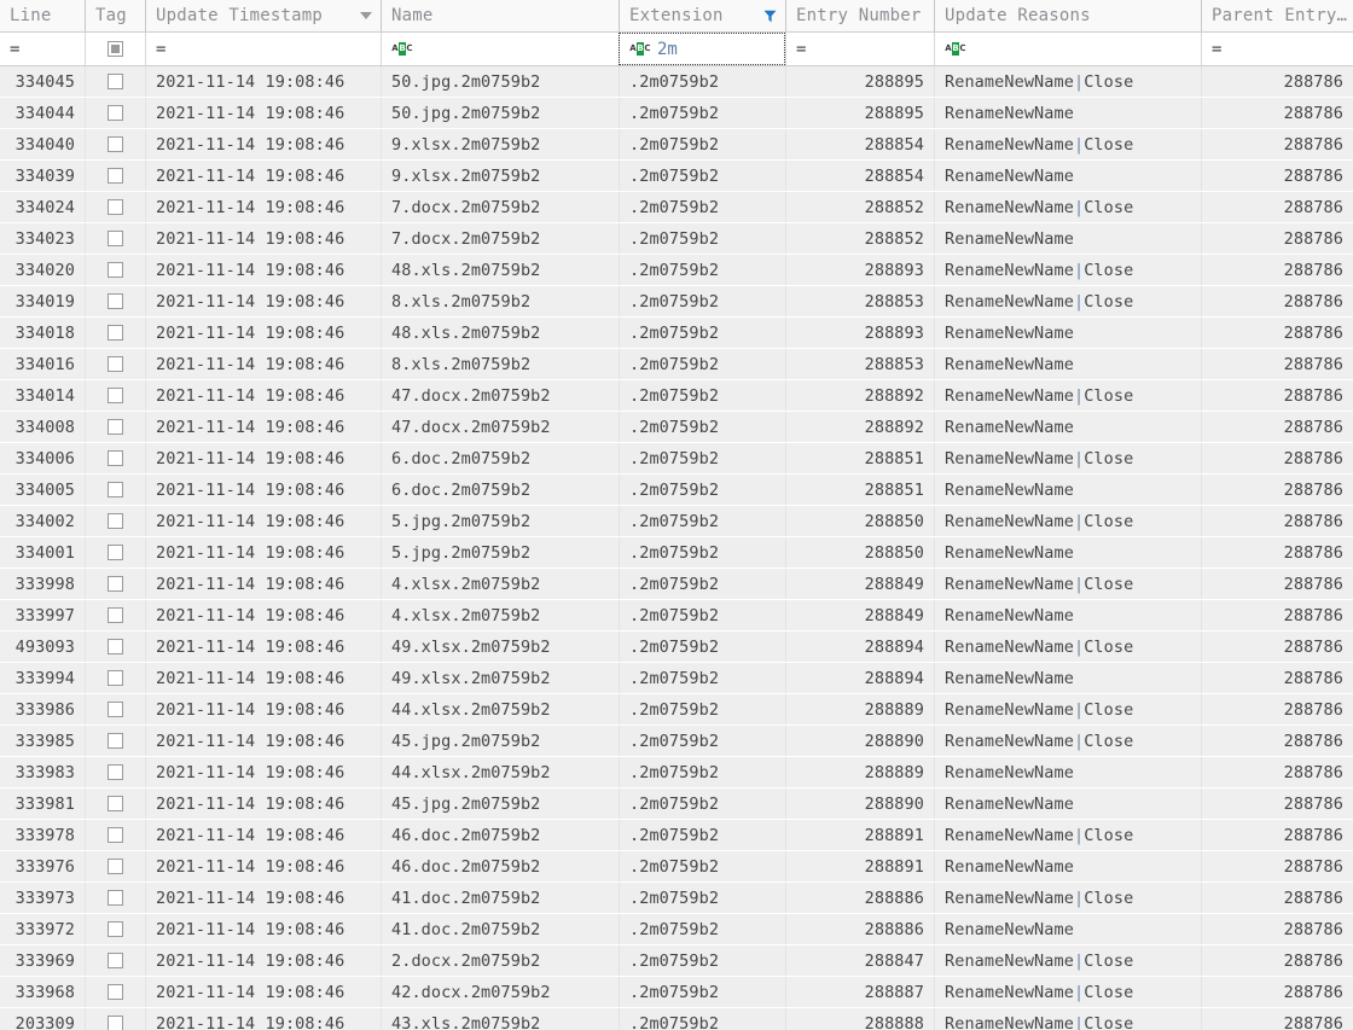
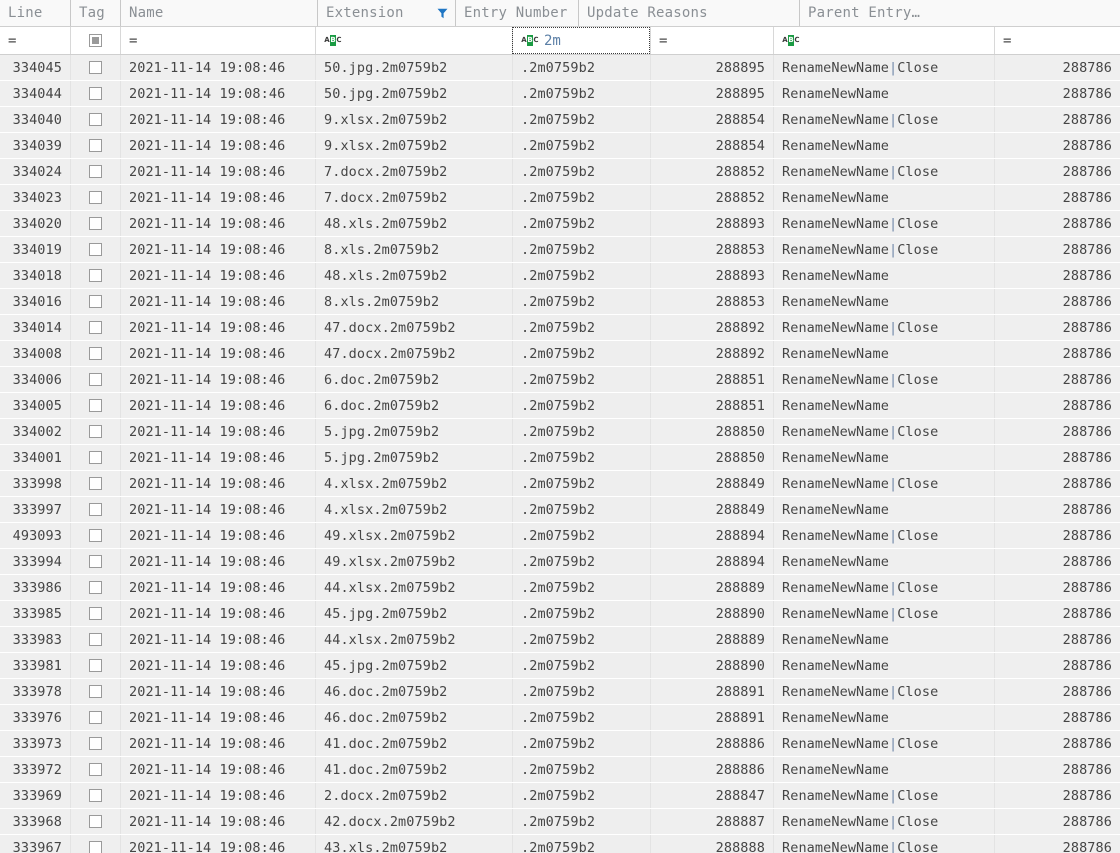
  Line
  Tag
- Update Timestamp
  Name
  Extension
  Entry Number
  Update Reasons
  Parent Entry…
  =
  =
  A
  B
  C
  A
  B
  C
  2m
  =
  A
  B
  C
  =
  334045
  2021-11-14 19:08:46
  50.jpg.2m0759b2
  .2m0759b2
  288895
  RenameNewName
  |
  Close
  288786
  334044
  2021-11-14 19:08:46
  50.jpg.2m0759b2
  .2m0759b2
  288895
  RenameNewName
  288786
  334040
  2021-11-14 19:08:46
  9.xlsx.2m0759b2
  .2m0759b2
  288854
  RenameNewName
  |
  Close
  288786
  334039
  2021-11-14 19:08:46
  9.xlsx.2m0759b2
  .2m0759b2
  288854
  RenameNewName
  288786
  334024
  2021-11-14 19:08:46
  7.docx.2m0759b2
  .2m0759b2
  288852
  RenameNewName
  |
  Close
  288786
  334023
  2021-11-14 19:08:46
  7.docx.2m0759b2
  .2m0759b2
  288852
  RenameNewName
  288786
  334020
  2021-11-14 19:08:46
  48.xls.2m0759b2
  .2m0759b2
  288893
  RenameNewName
  |
  Close
  288786
  334019
  2021-11-14 19:08:46
  8.xls.2m0759b2
  .2m0759b2
  288853
  RenameNewName
  |
  Close
  288786
  334018
  2021-11-14 19:08:46
  48.xls.2m0759b2
  .2m0759b2
  288893
  RenameNewName
  288786
  334016
  2021-11-14 19:08:46
  8.xls.2m0759b2
  .2m0759b2
  288853
  RenameNewName
  288786
  334014
  2021-11-14 19:08:46
  47.docx.2m0759b2
  .2m0759b2
  288892
  RenameNewName
  |
  Close
  288786
  334008
  2021-11-14 19:08:46
  47.docx.2m0759b2
  .2m0759b2
  288892
  RenameNewName
  288786
  334006
  2021-11-14 19:08:46
  6.doc.2m0759b2
  .2m0759b2
  288851
  RenameNewName
  |
  Close
  288786
  334005
  2021-11-14 19:08:46
  6.doc.2m0759b2
  .2m0759b2
  288851
  RenameNewName
  288786
  334002
  2021-11-14 19:08:46
  5.jpg.2m0759b2
  .2m0759b2
  288850
  RenameNewName
  |
  Close
  288786
  334001
  2021-11-14 19:08:46
  5.jpg.2m0759b2
  .2m0759b2
  288850
  RenameNewName
  288786
  333998
  2021-11-14 19:08:46
  4.xlsx.2m0759b2
  .2m0759b2
  288849
  RenameNewName
  |
  Close
  288786
  333997
  2021-11-14 19:08:46
  4.xlsx.2m0759b2
  .2m0759b2
  288849
  RenameNewName
  288786
  493093
  2021-11-14 19:08:46
  49.xlsx.2m0759b2
  .2m0759b2
  288894
  RenameNewName
  |
  Close
  288786
  333994
  2021-11-14 19:08:46
  49.xlsx.2m0759b2
  .2m0759b2
  288894
  RenameNewName
  288786
  333986
  2021-11-14 19:08:46
  44.xlsx.2m0759b2
  .2m0759b2
  288889
  RenameNewName
  |
  Close
  288786
  333985
  2021-11-14 19:08:46
  45.jpg.2m0759b2
  .2m0759b2
  288890
  RenameNewName
  |
  Close
  288786
  333983
  2021-11-14 19:08:46
  44.xlsx.2m0759b2
  .2m0759b2
  288889
  RenameNewName
  288786
  333981
  2021-11-14 19:08:46
  45.jpg.2m0759b2
  .2m0759b2
  288890
  RenameNewName
  288786
  333978
  2021-11-14 19:08:46
  46.doc.2m0759b2
  .2m0759b2
  288891
  RenameNewName
  |
  Close
  288786
  333976
  2021-11-14 19:08:46
  46.doc.2m0759b2
  .2m0759b2
  288891
  RenameNewName
  288786
  333973
  2021-11-14 19:08:46
  41.doc.2m0759b2
  .2m0759b2
  288886
  RenameNewName
  |
  Close
  288786
  333972
  2021-11-14 19:08:46
  41.doc.2m0759b2
  .2m0759b2
  288886
  RenameNewName
  288786
  333969
  2021-11-14 19:08:46
  2.docx.2m0759b2
  .2m0759b2
  288847
  RenameNewName
  |
  Close
  288786
  333968
  2021-11-14 19:08:46
  42.docx.2m0759b2
  .2m0759b2
  288887
  RenameNewName
  |
  Close
  288786
- 203309
+ 333967
  2021-11-14 19:08:46
  43.xls.2m0759b2
  .2m0759b2
  288888
  RenameNewName
  |
  Close
  288786
